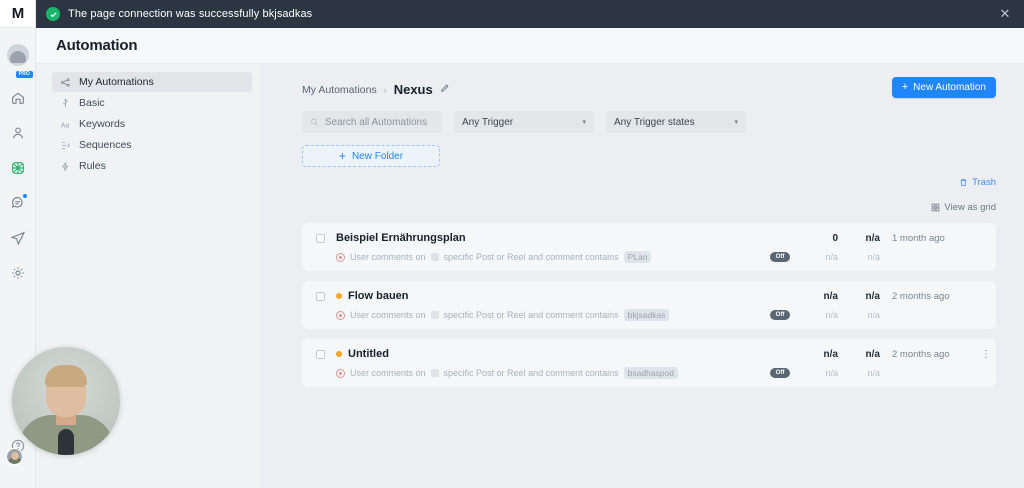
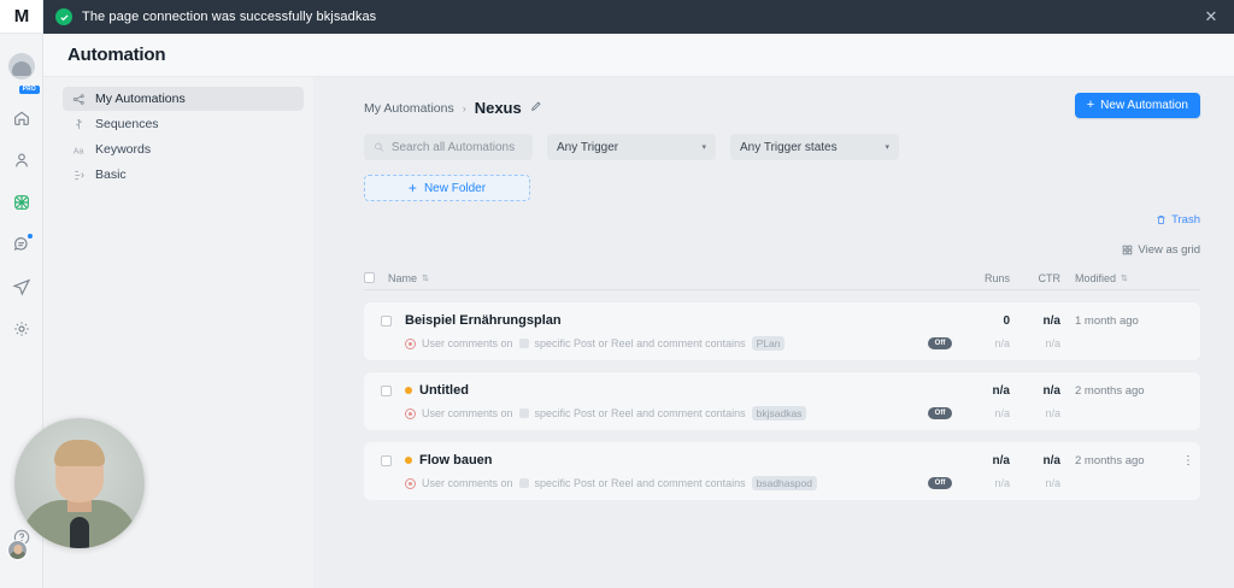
  M
  The page connection was successfully bkjsadkas
  ✕
  Automation
  My Automations
- Basic
+ Sequences
  Keywords
- Sequences
+ Basic
- Rules
  My Automations
  ›
  Nexus
  +
  New Automation
  Search all Automations
  Any Trigger
  Any Trigger states
  +
  New Folder
  Trash
  View as grid
+ Name
+ Runs
+ CTR
+ Modified
  Beispiel Ernährungsplan
  0
  n/a
  1 month ago
  User comments on
  specific Post or Reel and comment contains
  PLan
  n/a
  n/a
- Flow bauen
+ Untitled
  n/a
  n/a
  2 months ago
  User comments on
  specific Post or Reel and comment contains
  bkjsadkas
  n/a
  n/a
- Untitled
+ Flow bauen
  n/a
  n/a
  2 months ago
  ⋮
  User comments on
  specific Post or Reel and comment contains
  bsadhaspod
  n/a
  n/a
